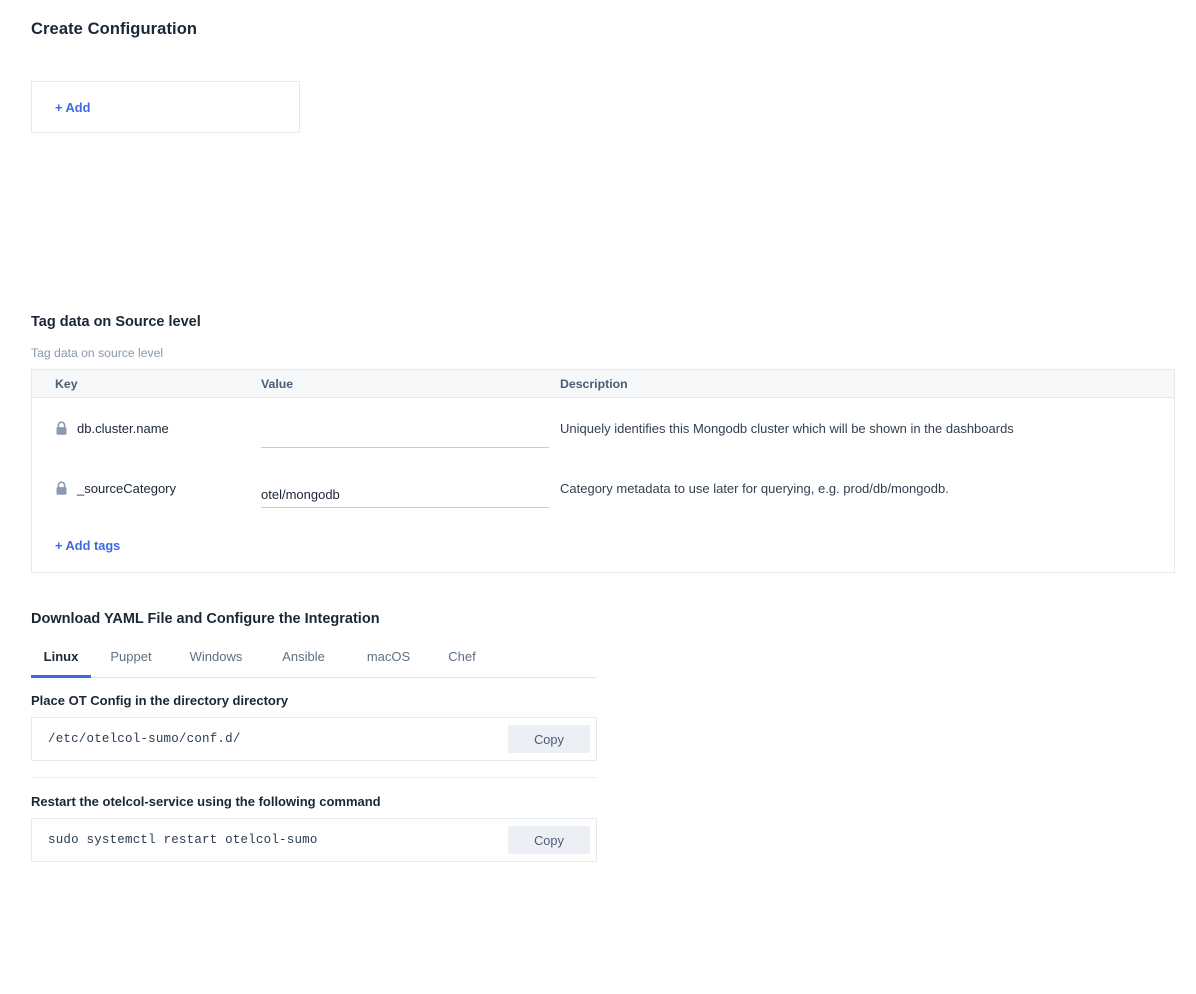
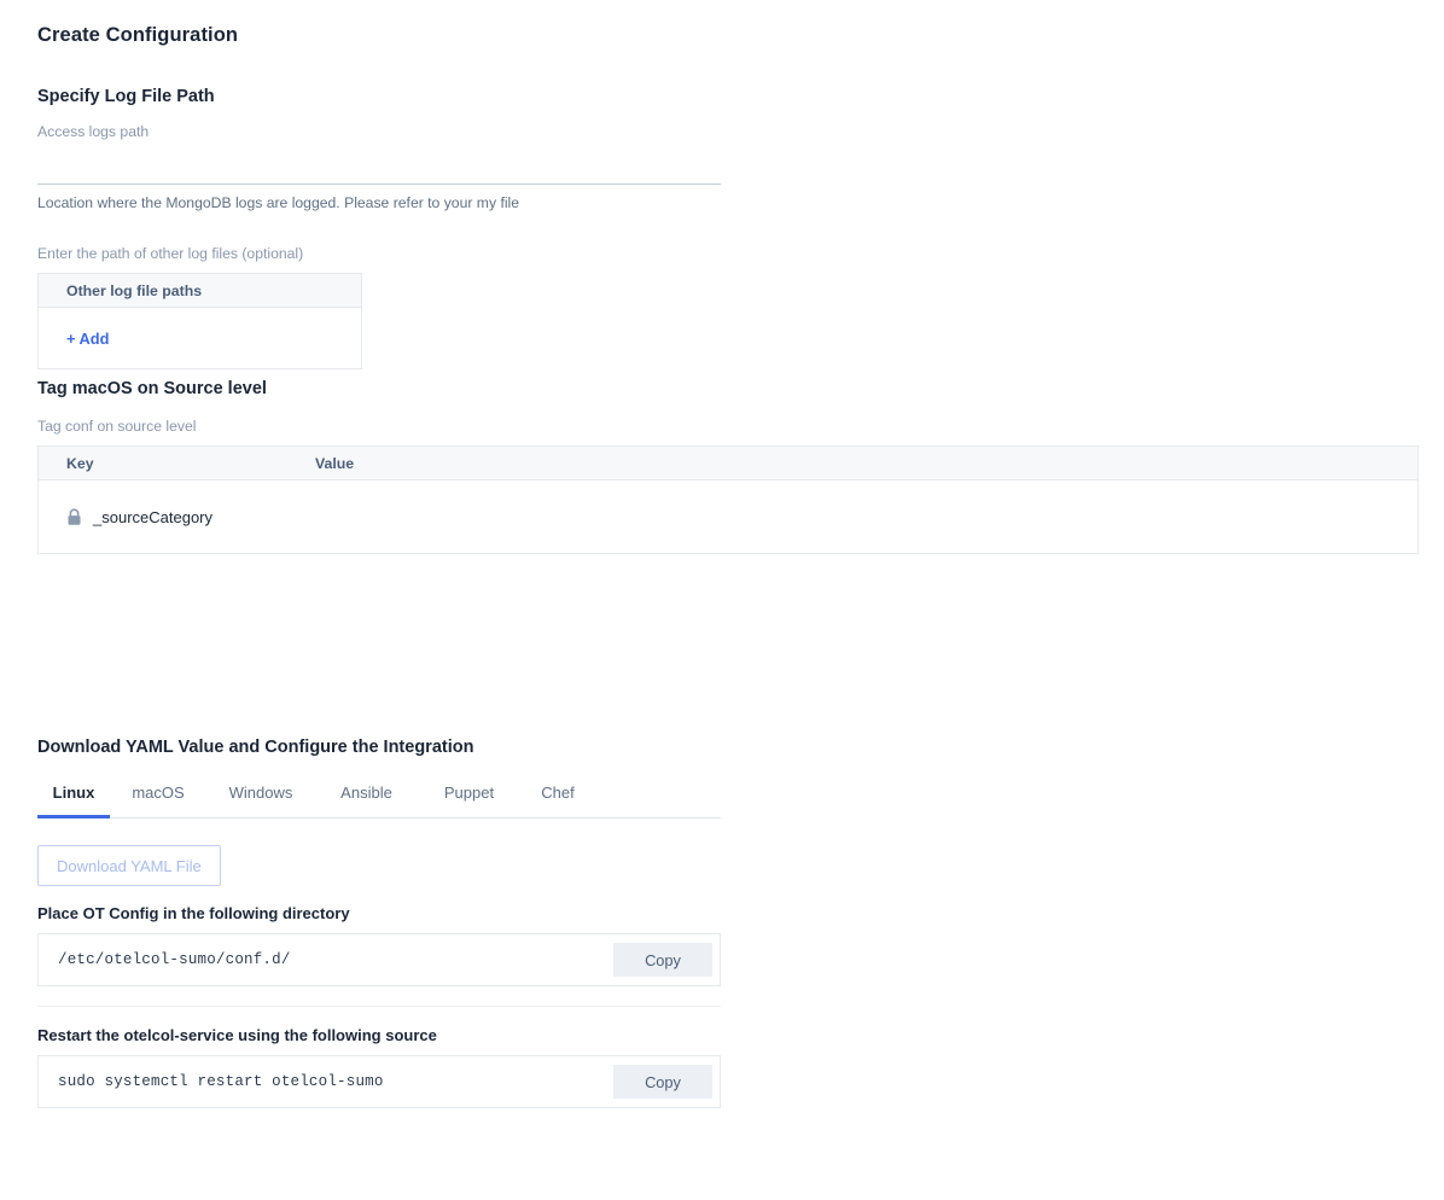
  Create Configuration
+ Specify Log File Path
+ Access logs path
+ Location where the MongoDB logs are logged. Please refer to your my file
+ Enter the path of other log files (optional)
+ Other log file paths
  + Add
- Tag data on Source level
+ Tag macOS on Source level
- Tag data on source level
+ Tag conf on source level
  Key
  Value
- Description
- db.cluster.name
- Uniquely identifies this Mongodb cluster which will be shown in the dashboards
  _sourceCategory
- otel/mongodb
- Category metadata to use later for querying, e.g. prod/db/mongodb.
- + Add tags
- Download YAML File and Configure the Integration
+ Download YAML Value and Configure the Integration
  Linux
- Puppet
+ macOS
  Windows
  Ansible
- macOS
+ Puppet
  Chef
+ Download YAML File
- Place OT Config in the directory directory
+ Place OT Config in the following directory
  /etc/otelcol-sumo/conf.d/
  Copy
- Restart the otelcol-service using the following command
+ Restart the otelcol-service using the following source
  sudo systemctl restart otelcol-sumo
  Copy
